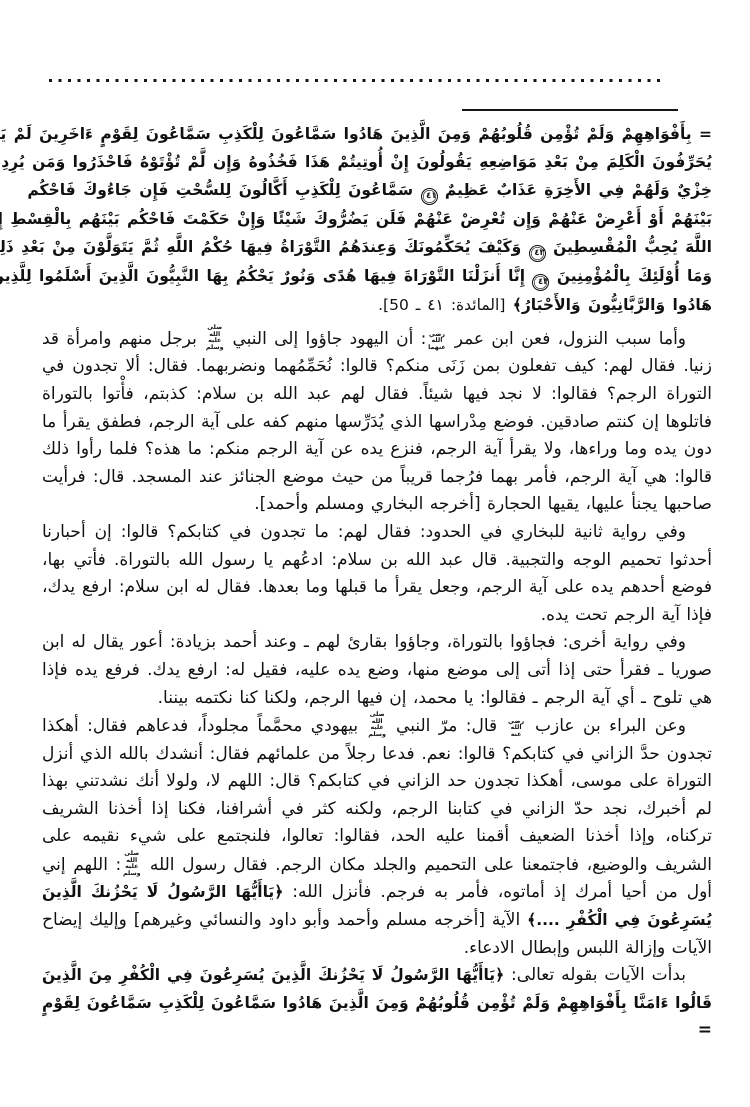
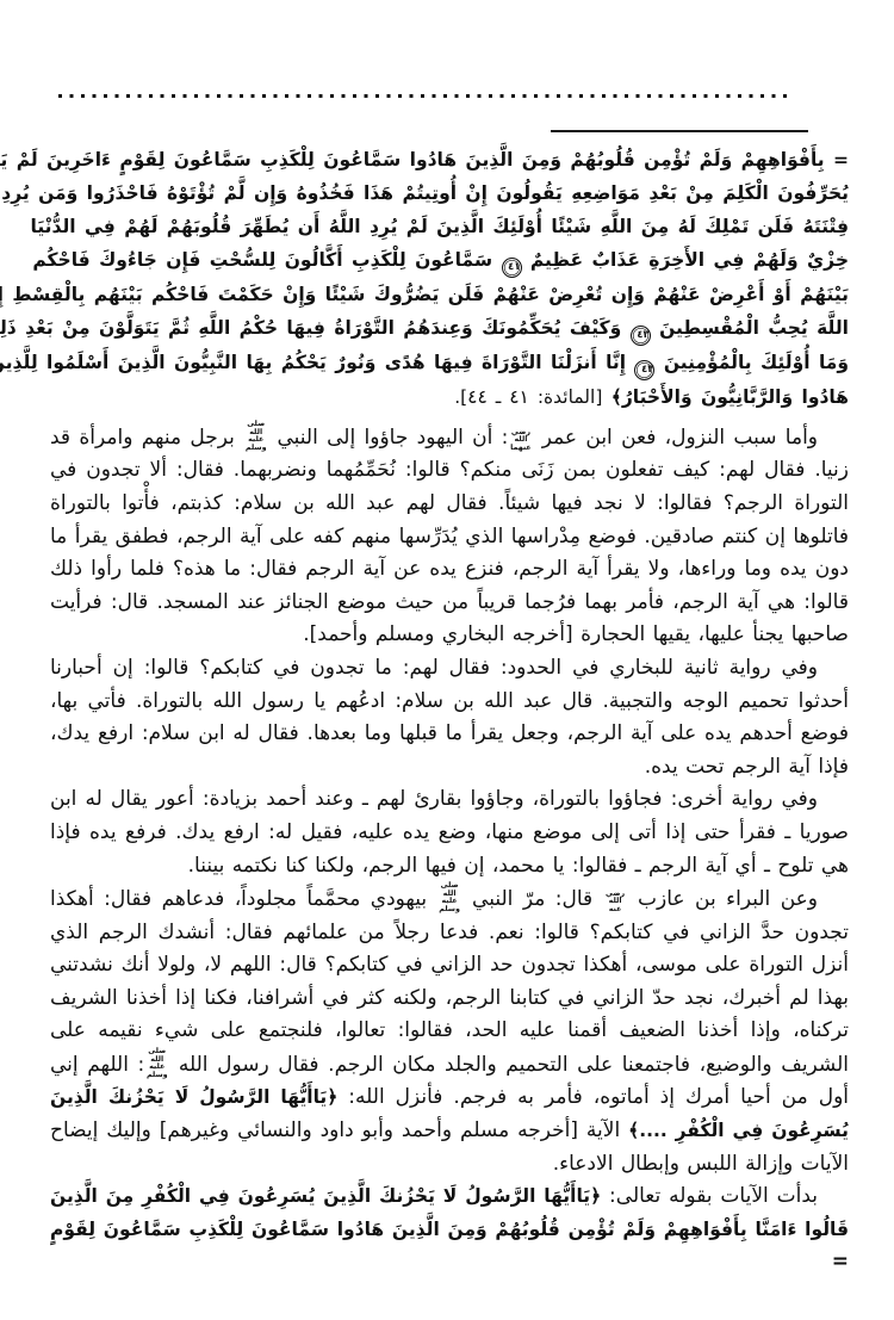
  = بِأَفْوَاهِهِمْ وَلَمْ تُؤْمِن قُلُوبُهُمْ وَمِنَ الَّذِينَ هَادُوا سَمَّاعُونَ لِلْكَذِبِ سَمَّاعُونَ لِقَوْمٍ ءَاخَرِينَ لَمْ يَ
  يُحَرِّفُونَ الْكَلِمَ مِنْ بَعْدِ مَوَاضِعِهِ يَقُولُونَ إِنْ أُوتِيتُمْ هَذَا فَخُذُوهُ وَإِن لَّمْ تُؤْتَوْهُ فَاحْذَرُوا وَمَن يُرِدِ
+ فِتْنَتَهُ فَلَن تَمْلِكَ لَهُ مِنَ اللَّهِ شَيْئًا أُوْلَئِكَ الَّذِينَ لَمْ يُرِدِ اللَّهُ أَن يُطَهِّرَ قُلُوبَهُمْ لَهُمْ فِي الدُّنْيَا
  خِزْيٌ وَلَهُمْ فِي الأَخِرَةِ عَذَابٌ عَظِيمٌ ٤١ سَمَّاعُونَ لِلْكَذِبِ أَكَّالُونَ لِلسُّحْتِ فَإِن جَاءُوكَ فَاحْكُم
  بَيْنَهُمْ أَوْ أَعْرِضْ عَنْهُمْ وَإِن تُعْرِضْ عَنْهُمْ فَلَن يَضُرُّوكَ شَيْئًا وَإِنْ حَكَمْتَ فَاحْكُم بَيْنَهُم بِالْقِسْطِ إِ
  اللَّهَ يُحِبُّ الْمُقْسِطِينَ ٤٢ وَكَيْفَ يُحَكِّمُونَكَ وَعِندَهُمُ التَّوْرَاةُ فِيهَا حُكْمُ اللَّهِ ثُمَّ يَتَوَلَّوْنَ مِنْ بَعْدِ ذَلِ
  وَمَا أُوْلَئِكَ بِالْمُؤْمِنِينَ ٤٣ إِنَّا أَنزَلْنَا التَّوْرَاةَ فِيهَا هُدًى وَنُورٌ يَحْكُمُ بِهَا النَّبِيُّونَ الَّذِينَ أَسْلَمُوا لِلَّذِي
- هَادُوا وَالرَّبَّانِيُّونَ وَالأَحْبَارُ﴾ [المائدة: ٤١ ـ 50].
+ هَادُوا وَالرَّبَّانِيُّونَ وَالأَحْبَارُ﴾ [المائدة: ٤١ ـ ٤٤].
- وأما سبب النزول، فعن ابن عمر: أن اليهود جاؤوا إلى النبي برجل منهم وامرأة قد زنيا. فقال لهم: كيف تفعلون بمن زَنَى منكم؟ قالوا: نُحَمِّمُهما ونضربهما. فقال: ألا تجدون في التوراة الرجم؟ فقالوا: لا نجد فيها شيئاً. فقال لهم عبد الله بن سلام: كذبتم، فأْتوا بالتوراة فاتلوها إن كنتم صادقين. فوضع مِدْراسها الذي يُدَرِّسها منهم كفه على آية الرجم، فطفق يقرأ ما دون يده وما وراءها، ولا يقرأ آية الرجم، فنزع يده عن آية الرجم منكم: ما هذه؟ فلما رأوا ذلك قالوا: هي آية الرجم، فأمر بهما فرُجما قريباً من حيث موضع الجنائز عند المسجد. قال: فرأيت صاحبها يجنأ عليها، يقيها الحجارة [أخرجه البخاري ومسلم وأحمد].
+ وأما سبب النزول، فعن ابن عمر: أن اليهود جاؤوا إلى النبي برجل منهم وامرأة قد زنيا. فقال لهم: كيف تفعلون بمن زَنَى منكم؟ قالوا: نُحَمِّمُهما ونضربهما. فقال: ألا تجدون في التوراة الرجم؟ فقالوا: لا نجد فيها شيئاً. فقال لهم عبد الله بن سلام: كذبتم، فأْتوا بالتوراة فاتلوها إن كنتم صادقين. فوضع مِدْراسها الذي يُدَرِّسها منهم كفه على آية الرجم، فطفق يقرأ ما دون يده وما وراءها، ولا يقرأ آية الرجم، فنزع يده عن آية الرجم فقال: ما هذه؟ فلما رأوا ذلك قالوا: هي آية الرجم، فأمر بهما فرُجما قريباً من حيث موضع الجنائز عند المسجد. قال: فرأيت صاحبها يجنأ عليها، يقيها الحجارة [أخرجه البخاري ومسلم وأحمد].
  وفي رواية ثانية للبخاري في الحدود: فقال لهم: ما تجدون في كتابكم؟ قالوا: إن أحبارنا أحدثوا تحميم الوجه والتجبية. قال عبد الله بن سلام: ادعُهم يا رسول الله بالتوراة. فأتي بها، فوضع أحدهم يده على آية الرجم، وجعل يقرأ ما قبلها وما بعدها. فقال له ابن سلام: ارفع يدك، فإذا آية الرجم تحت يده.
  وفي رواية أخرى: فجاؤوا بالتوراة، وجاؤوا بقارئ لهم ـ وعند أحمد بزيادة: أعور يقال له ابن صوريا ـ فقرأ حتى إذا أتى إلى موضع منها، وضع يده عليه، فقيل له: ارفع يدك. فرفع يده فإذا هي تلوح ـ أي آية الرجم ـ فقالوا: يا محمد، إن فيها الرجم، ولكنا كنا نكتمه بيننا.
- وعن البراء بن عازب قال: مرّ النبي بيهودي محمَّماً مجلوداً، فدعاهم فقال: أهكذا تجدون حدَّ الزاني في كتابكم؟ قالوا: نعم. فدعا رجلاً من علمائهم فقال: أنشدك بالله الذي أنزل التوراة على موسى، أهكذا تجدون حد الزاني في كتابكم؟ قال: اللهم لا، ولولا أنك نشدتني بهذا لم أخبرك، نجد حدّ الزاني في كتابنا الرجم، ولكنه كثر في أشرافنا، فكنا إذا أخذنا الشريف تركناه، وإذا أخذنا الضعيف أقمنا عليه الحد، فقالوا: تعالوا، فلنجتمع على شيء نقيمه على الشريف والوضيع، فاجتمعنا على التحميم والجلد مكان الرجم. فقال رسول الله: اللهم إني أول من أحيا أمرك إذ أماتوه، فأمر به فرجم. فأنزل الله: ﴿يَاأَيُّهَا الرَّسُولُ لَا يَحْزُنكَ الَّذِينَ يُسَرِعُونَ فِي الْكُفْرِ ....﴾ الآية [أخرجه مسلم وأحمد وأبو داود والنسائي وغيرهم] وإليك إيضاح الآيات وإزالة اللبس وإبطال الادعاء.
+ وعن البراء بن عازب قال: مرّ النبي بيهودي محمَّماً مجلوداً، فدعاهم فقال: أهكذا تجدون حدَّ الزاني في كتابكم؟ قالوا: نعم. فدعا رجلاً من علمائهم فقال: أنشدك الرجم الذي أنزل التوراة على موسى، أهكذا تجدون حد الزاني في كتابكم؟ قال: اللهم لا، ولولا أنك نشدتني بهذا لم أخبرك، نجد حدّ الزاني في كتابنا الرجم، ولكنه كثر في أشرافنا، فكنا إذا أخذنا الشريف تركناه، وإذا أخذنا الضعيف أقمنا عليه الحد، فقالوا: تعالوا، فلنجتمع على شيء نقيمه على الشريف والوضيع، فاجتمعنا على التحميم والجلد مكان الرجم. فقال رسول الله: اللهم إني أول من أحيا أمرك إذ أماتوه، فأمر به فرجم. فأنزل الله: ﴿يَاأَيُّهَا الرَّسُولُ لَا يَحْزُنكَ الَّذِينَ يُسَرِعُونَ فِي الْكُفْرِ ....﴾ الآية [أخرجه مسلم وأحمد وأبو داود والنسائي وغيرهم] وإليك إيضاح الآيات وإزالة اللبس وإبطال الادعاء.
  بدأت الآيات بقوله تعالى: ﴿يَاأَيُّهَا الرَّسُولُ لَا يَحْزُنكَ الَّذِينَ يُسَرِعُونَ فِي الْكُفْرِ مِنَ الَّذِينَ قَالُوا ءَامَنَّا بِأَفْوَاهِهِمْ وَلَمْ تُؤْمِن قُلُوبُهُمْ وَمِنَ الَّذِينَ هَادُوا سَمَّاعُونَ لِلْكَذِبِ سَمَّاعُونَ لِقَوْمٍ =
